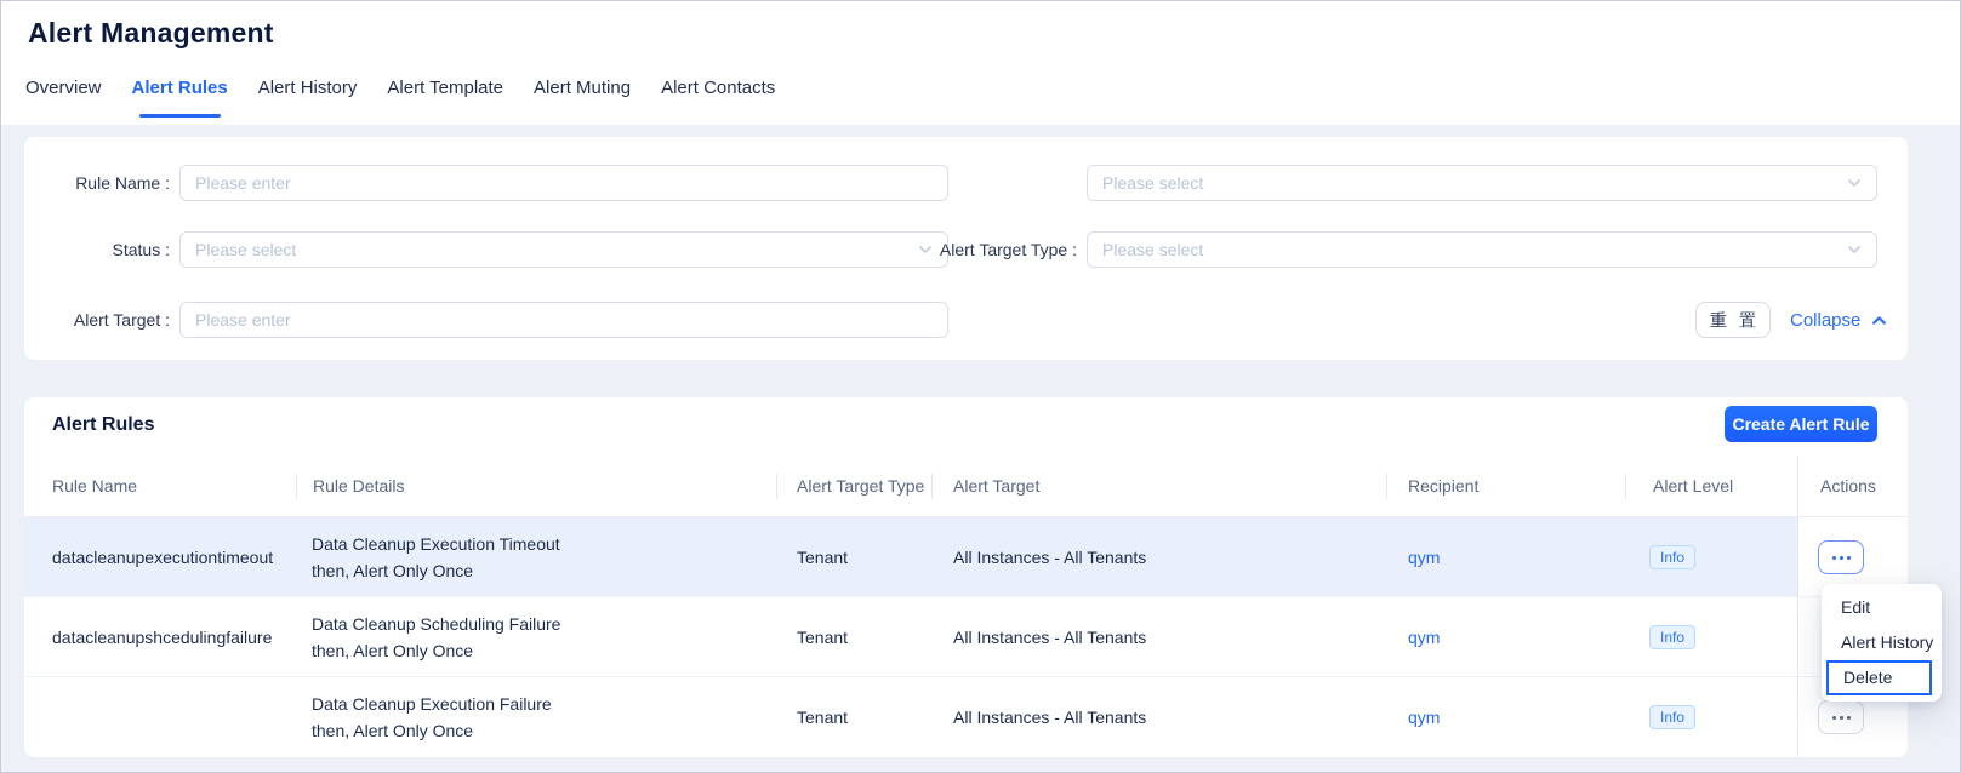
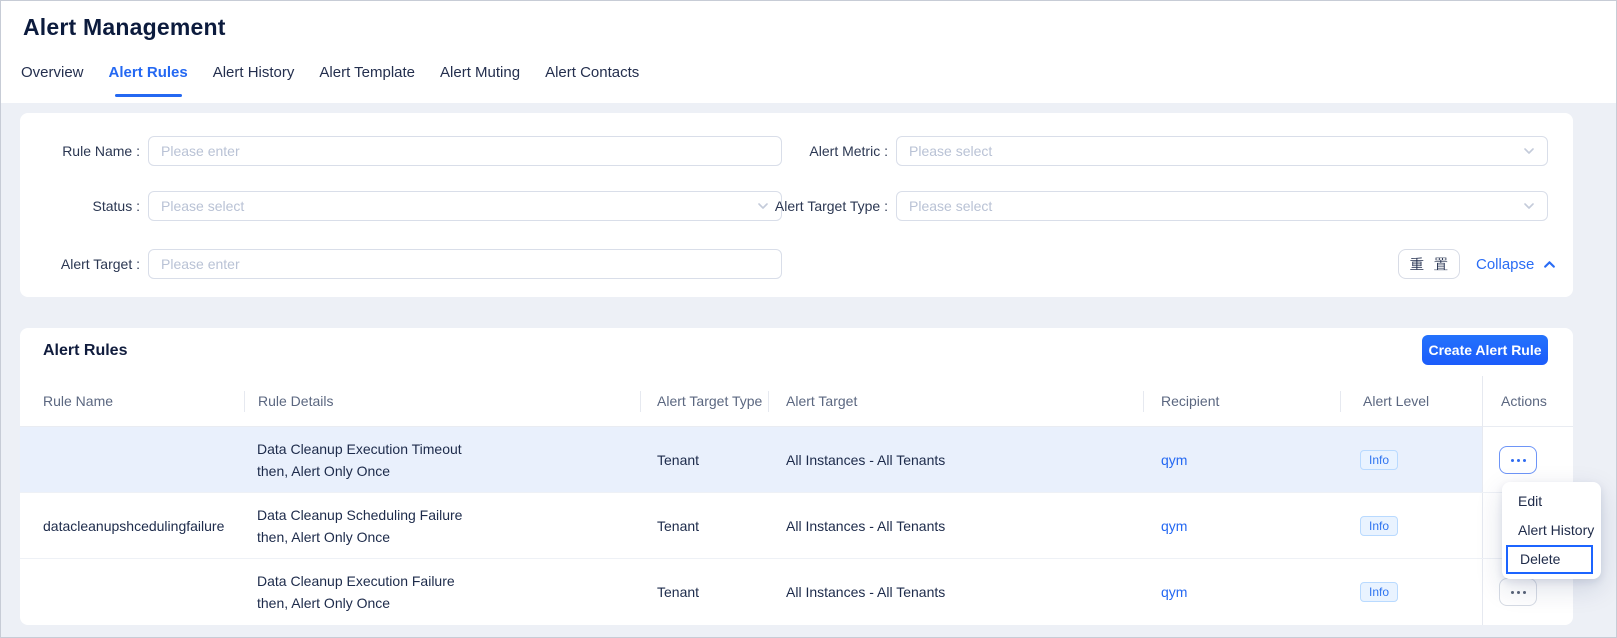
  Alert Management
  Overview
  Alert Rules
  Alert History
  Alert Template
  Alert Muting
  Alert Contacts
  Rule Name :
  Please enter
+ Alert Metric :
  Please select
  Status :
  Please select
  Alert Target Type :
  Please select
  Alert Target :
  Please enter
  重置
  Collapse
  Alert Rules
  Create Alert Rule
  Rule Name
  Rule Details
  Alert Target Type
  Alert Target
  Recipient
  Alert Level
  Actions
- datacleanupexecutiontimeout
  Data Cleanup Execution Timeout
  then, Alert Only Once
  Tenant
  All Instances - All Tenants
  qym
  Info
  datacleanupshcedulingfailure
  Data Cleanup Scheduling Failure
  then, Alert Only Once
  Tenant
  All Instances - All Tenants
  qym
  Info
  Data Cleanup Execution Failure
  then, Alert Only Once
  Tenant
  All Instances - All Tenants
  qym
  Info
  Edit
  Alert History
  Delete
